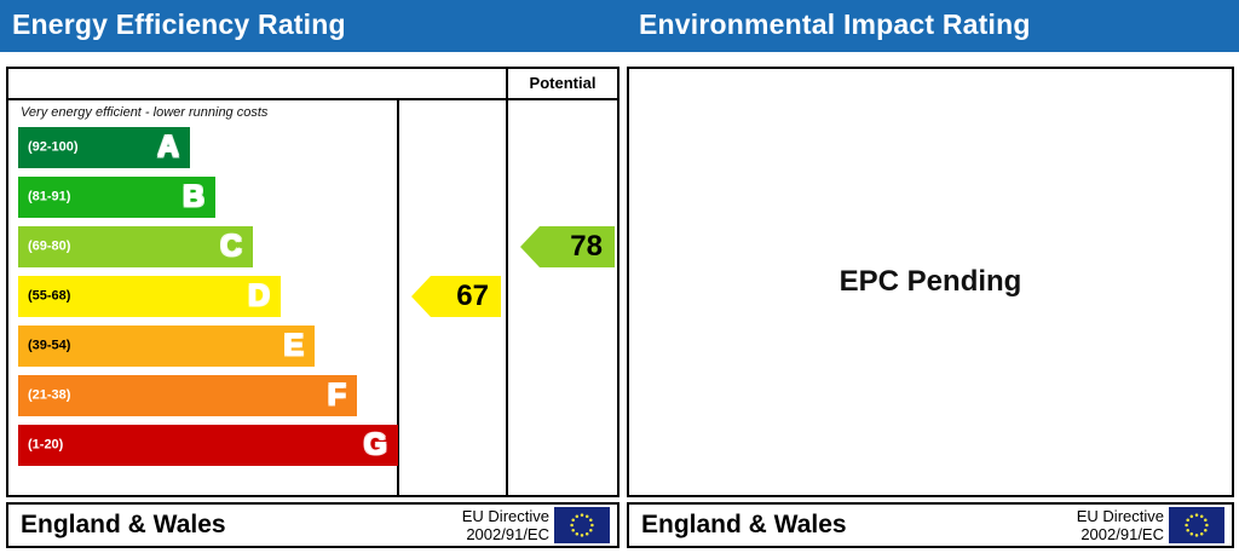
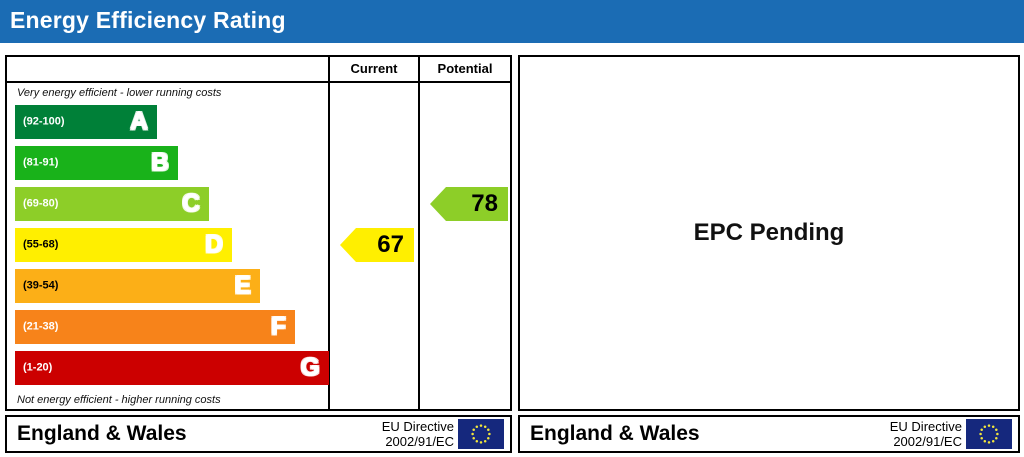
  Energy Efficiency Rating
+ Current
  Potential
  Very energy efficient - lower running costs
  (92-100)
  A
  (81-91)
  B
  (69-80)
  C
  (55-68)
  D
  (39-54)
  E
  (21-38)
  F
  (1-20)
  G
  67
  78
+ Not energy efficient - higher running costs
  England & Wales
  EU Directive
  2002/91/EC
- Environmental Impact Rating
  EPC Pending
  England & Wales
  EU Directive
  2002/91/EC
